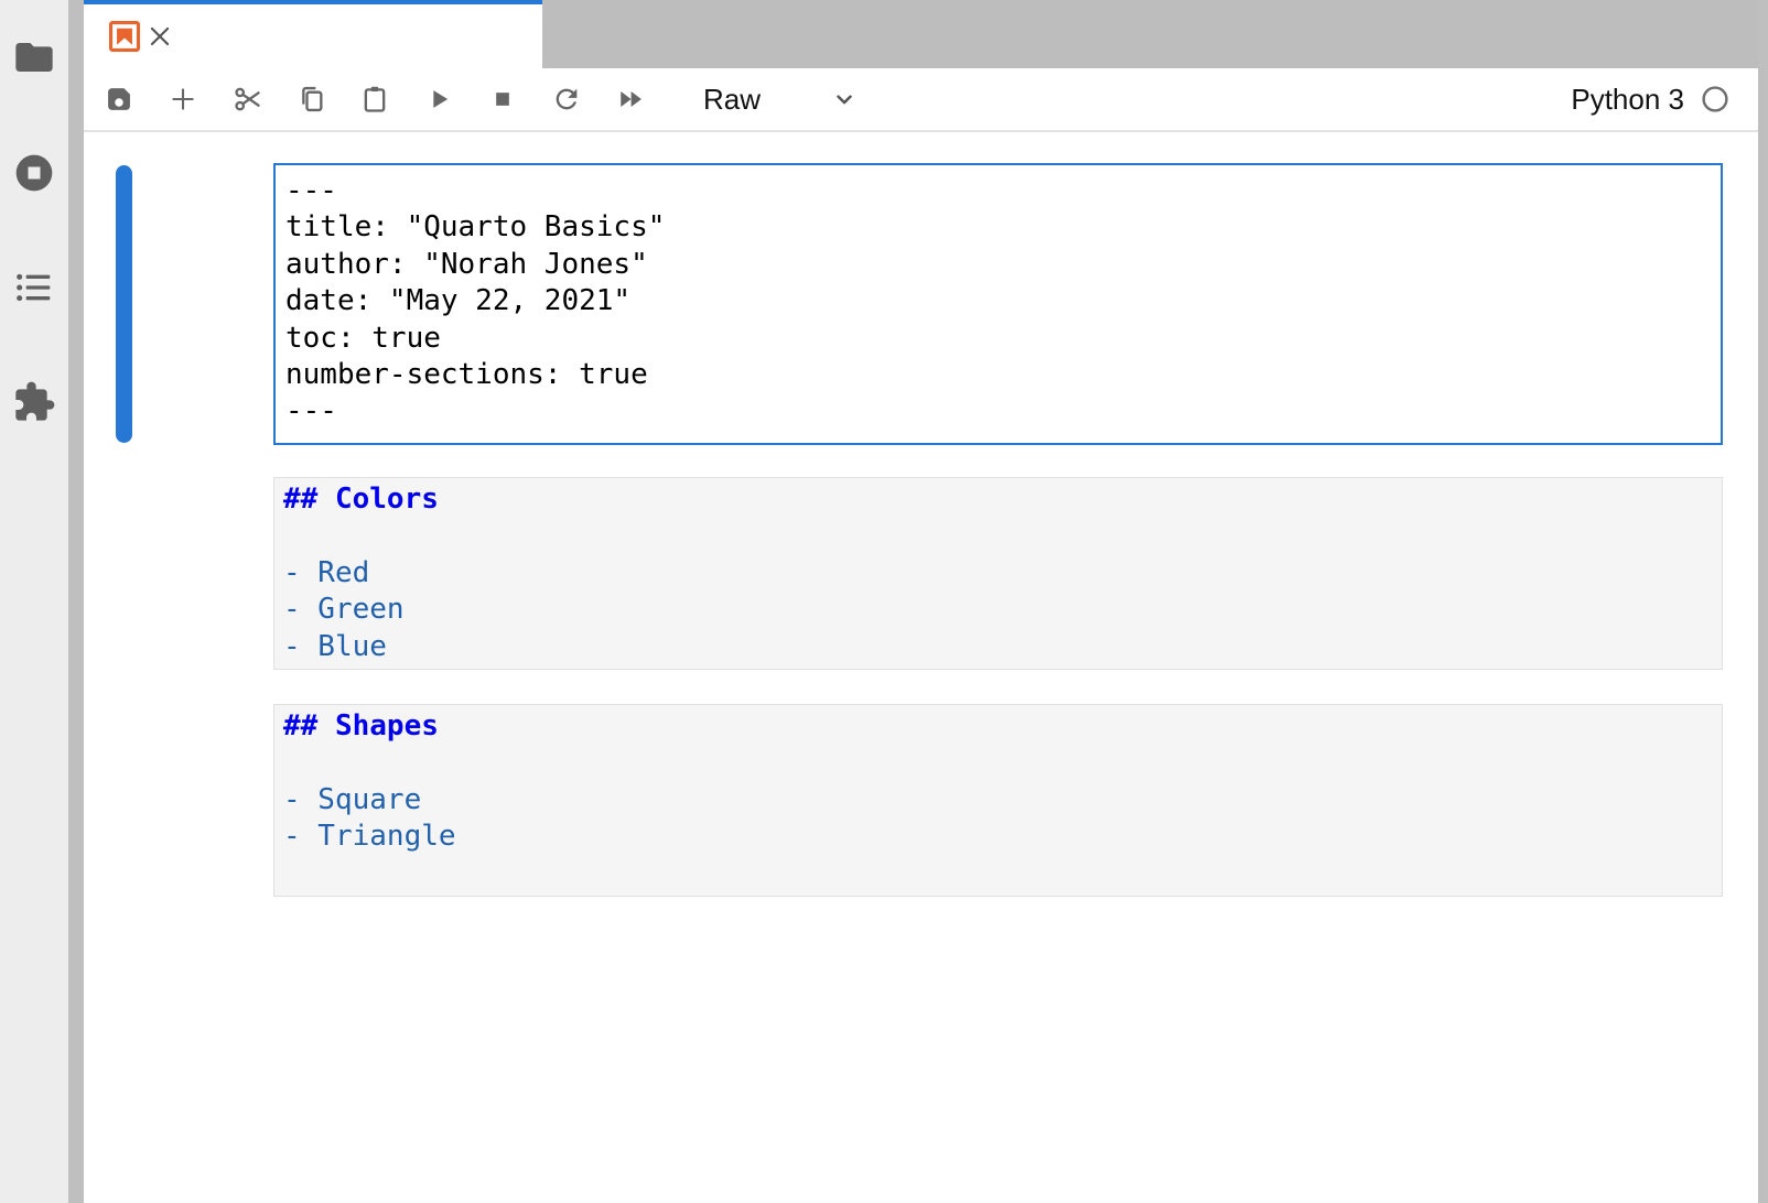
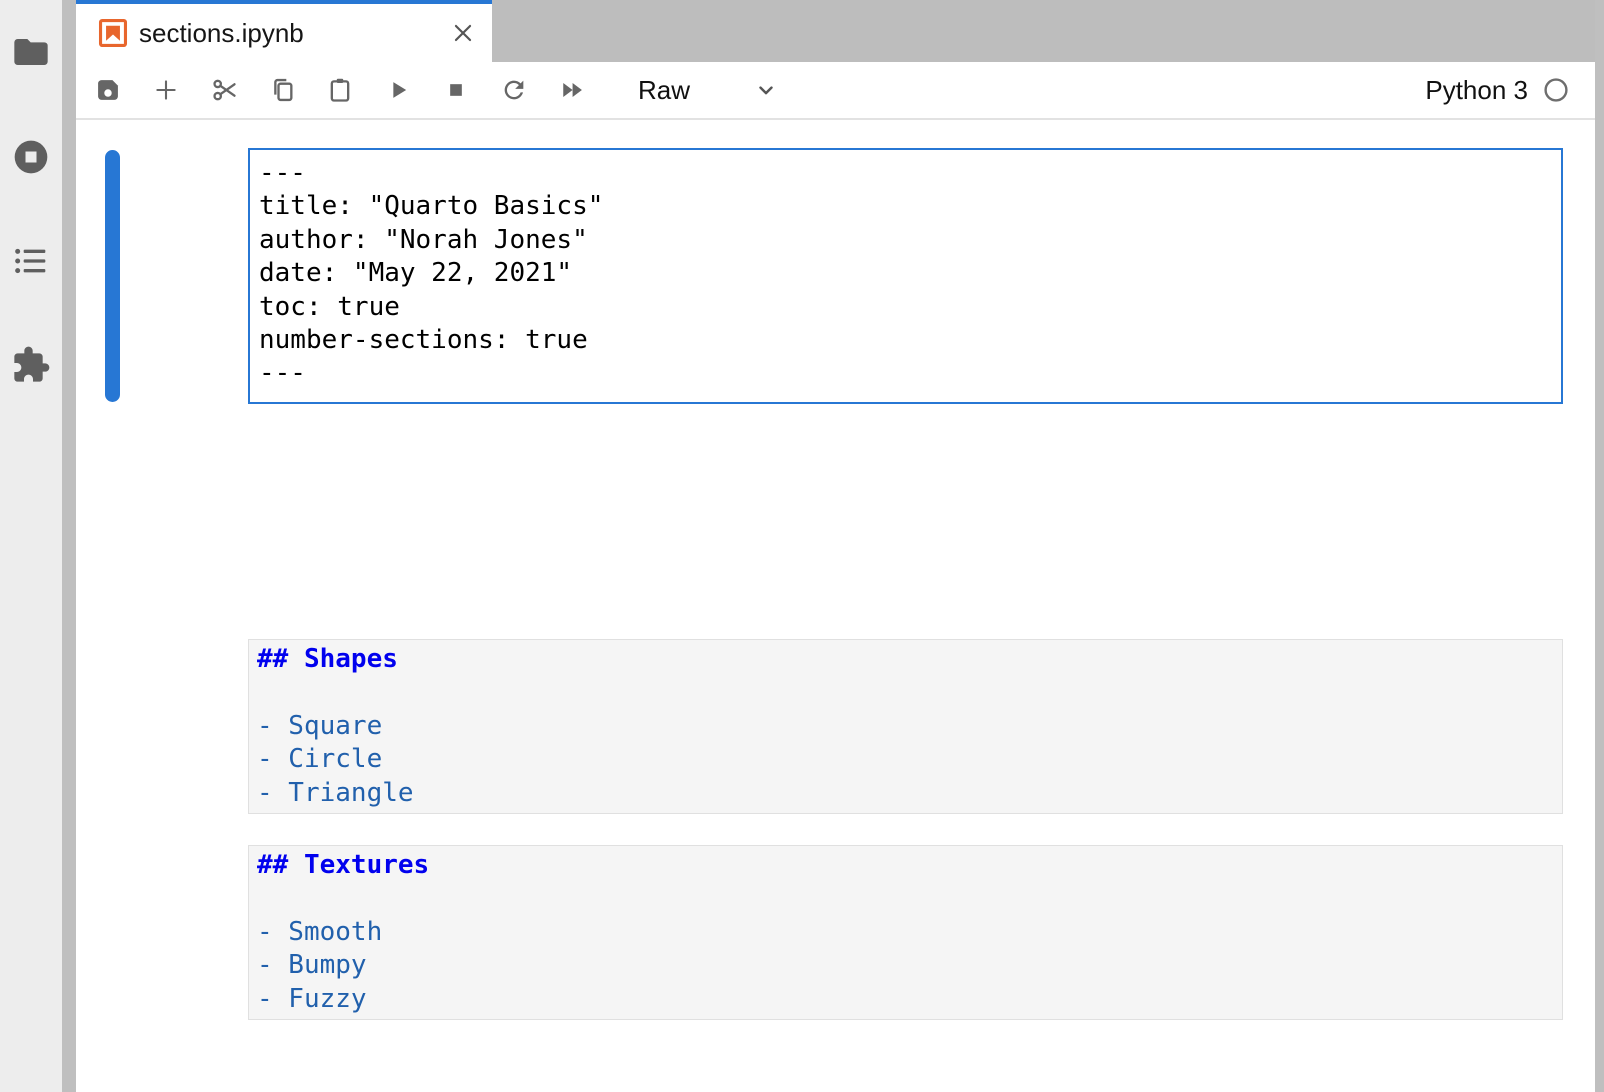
+ sections.ipynb
  Raw
  Python 3
  ---
  title: "Quarto Basics"
  author: "Norah Jones"
  date: "May 22, 2021"
  toc: true
  number-sections: true
  ---
- ## Colors
- - Red
- - Green
- - Blue
  ## Shapes
  - Square
+ - Circle
  - Triangle
+ ## Textures
+ - Smooth
+ - Bumpy
+ - Fuzzy
